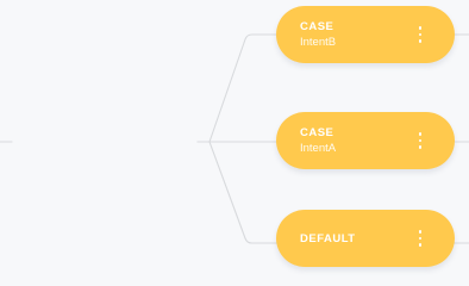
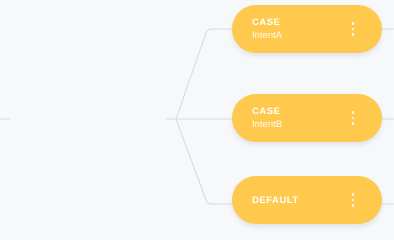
  CASE
- IntentB
+ IntentA
  CASE
- IntentA
+ IntentB
  DEFAULT
